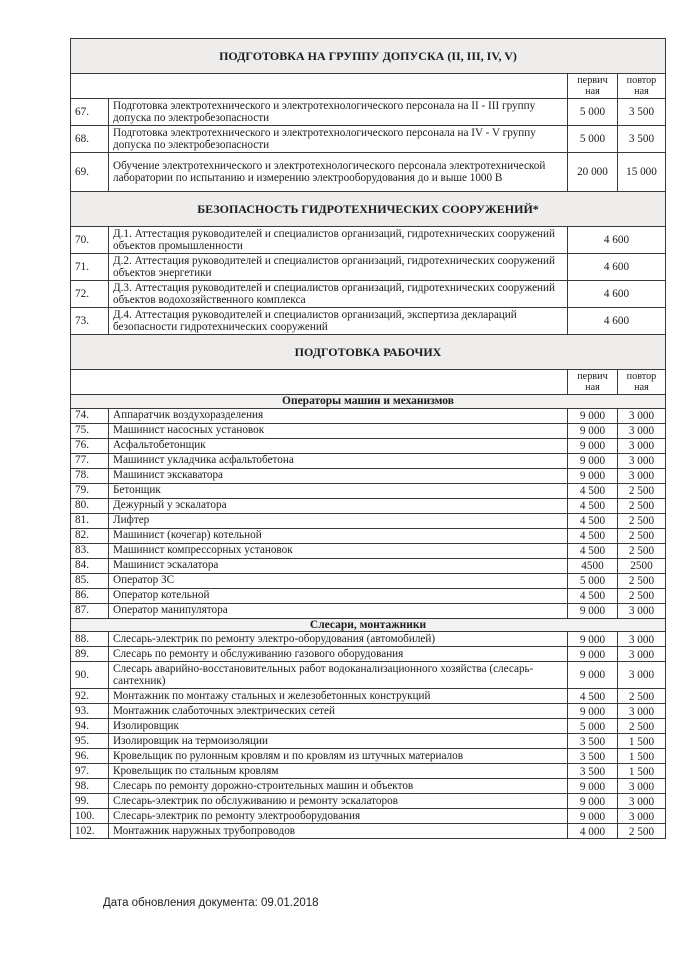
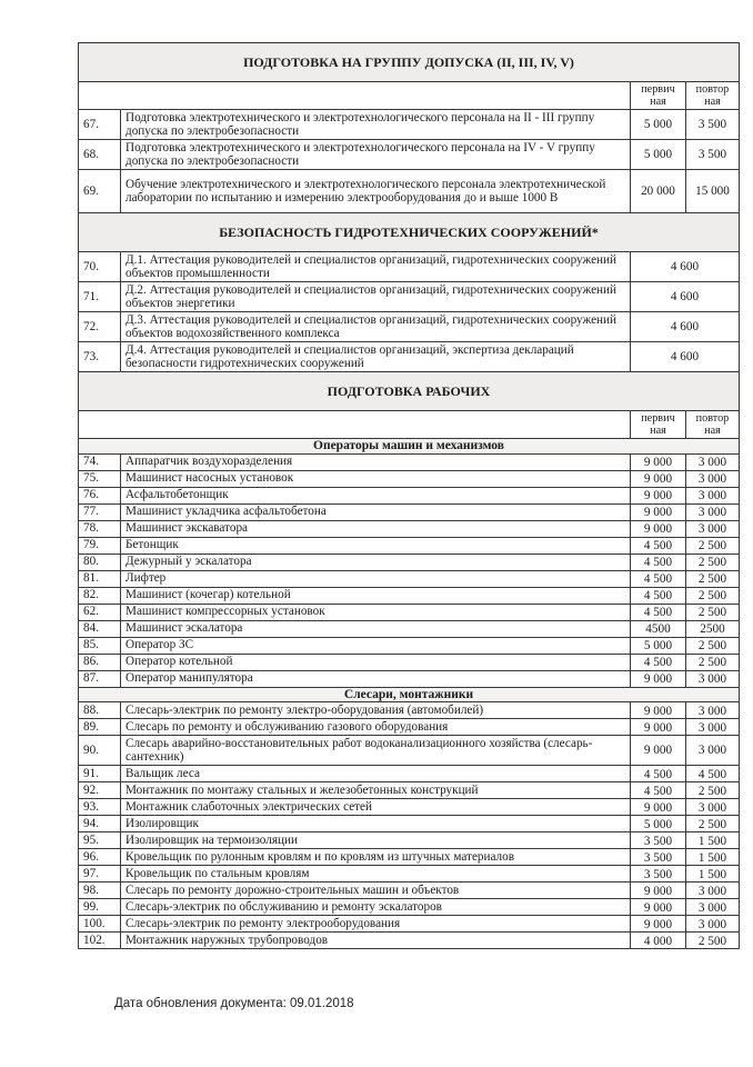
  ПОДГОТОВКА НА ГРУППУ ДОПУСКА (II, III, IV, V)
  	первич ная	повтор ная
  67.	Подготовка электротехнического и электротехнологического персонала на II - III группу допуска по электробезопасности	5 000	3 500
  68.	Подготовка электротехнического и электротехнологического персонала на IV - V группу допуска по электробезопасности	5 000	3 500
  69.	Обучение электротехнического и электротехнологического персонала электротехнической лаборатории по испытанию и измерению электрооборудования до и выше 1000 В	20 000	15 000
  БЕЗОПАСНОСТЬ ГИДРОТЕХНИЧЕСКИХ СООРУЖЕНИЙ*
  70.	Д.1. Аттестация руководителей и специалистов организаций, гидротехнических сооружений объектов промышленности	4 600
  71.	Д.2. Аттестация руководителей и специалистов организаций, гидротехнических сооружений объектов энергетики	4 600
  72.	Д.3. Аттестация руководителей и специалистов организаций, гидротехнических сооружений объектов водохозяйственного комплекса	4 600
  73.	Д.4. Аттестация руководителей и специалистов организаций, экспертиза деклараций безопасности гидротехнических сооружений	4 600
  ПОДГОТОВКА РАБОЧИХ
  	первич ная	повтор ная
  Операторы машин и механизмов
  74.	Аппаратчик воздухоразделения	9 000	3 000
  75.	Машинист насосных установок	9 000	3 000
  76.	Асфальтобетонщик	9 000	3 000
  77.	Машинист укладчика асфальтобетона	9 000	3 000
  78.	Машинист экскаватора	9 000	3 000
  79.	Бетонщик	4 500	2 500
  80.	Дежурный у эскалатора	4 500	2 500
  81.	Лифтер	4 500	2 500
  82.	Машинист (кочегар) котельной	4 500	2 500
- 83.	Машинист компрессорных установок	4 500	2 500
+ 62.	Машинист компрессорных установок	4 500	2 500
  84.	Машинист эскалатора	4500	2500
  85.	Оператор ЗС	5 000	2 500
  86.	Оператор котельной	4 500	2 500
  87.	Оператор манипулятора	9 000	3 000
  Слесари, монтажники
  88.	Слесарь-электрик по ремонту электро-оборудования (автомобилей)	9 000	3 000
  89.	Слесарь по ремонту и обслуживанию газового оборудования	9 000	3 000
  90.	Слесарь аварийно-восстановительных работ водоканализационного хозяйства (слесарь-сантехник)	9 000	3 000
+ 91.	Вальщик леса	4 500	4 500
  92.	Монтажник по монтажу стальных и железобетонных конструкций	4 500	2 500
  93.	Монтажник слаботочных электрических сетей	9 000	3 000
  94.	Изолировщик	5 000	2 500
  95.	Изолировщик на термоизоляции	3 500	1 500
  96.	Кровельщик по рулонным кровлям и по кровлям из штучных материалов	3 500	1 500
  97.	Кровельщик по стальным кровлям	3 500	1 500
  98.	Слесарь по ремонту дорожно-строительных машин и объектов	9 000	3 000
  99.	Слесарь-электрик по обслуживанию и ремонту эскалаторов	9 000	3 000
  100.	Слесарь-электрик по ремонту электрооборудования	9 000	3 000
  102.	Монтажник наружных трубопроводов	4 000	2 500
  Дата обновления документа: 09.01.2018
